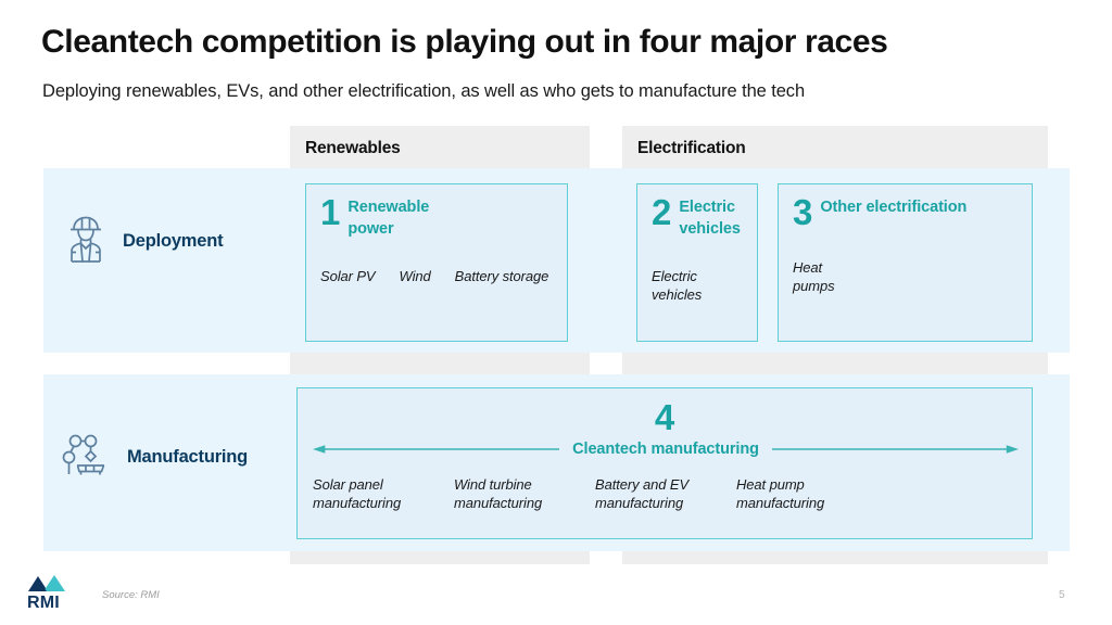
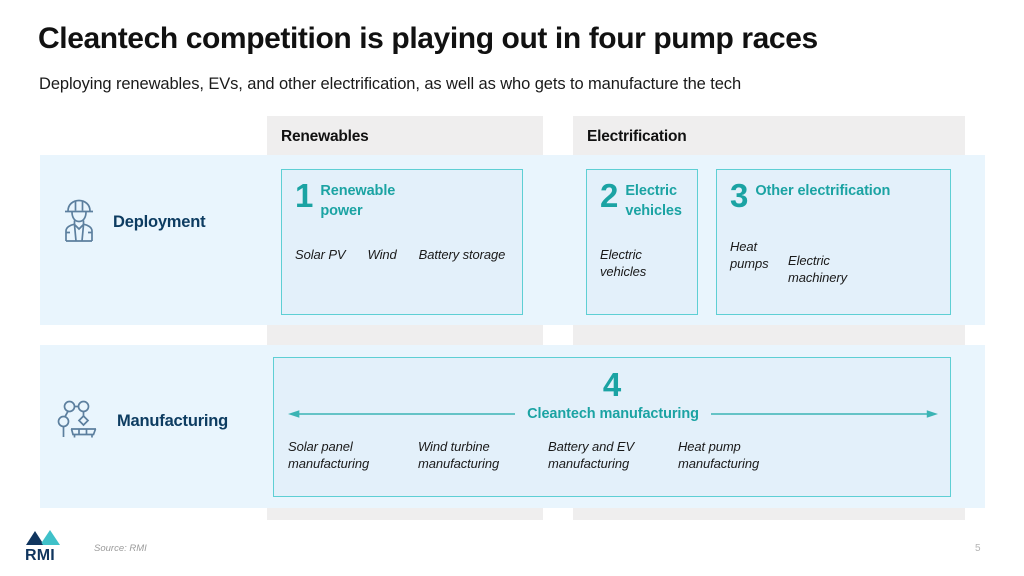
- Cleantech competition is playing out in four major races
+ Cleantech competition is playing out in four pump races
  Deploying renewables, EVs, and other electrification, as well as who gets to manufacture the tech
  Renewables
  Electrification
  Deployment
  Manufacturing
  1
  Renewable power
  Solar PV
  Wind
  Battery storage
  2
  Electric vehicles
  Electric vehicles
  3
  Other electrification
  Heat pumps
+ Electric machinery
  4
  Cleantech manufacturing
  Solar panel manufacturing
  Wind turbine manufacturing
  Battery and EV manufacturing
  Heat pump manufacturing
  RMI
  Source: RMI
  5
